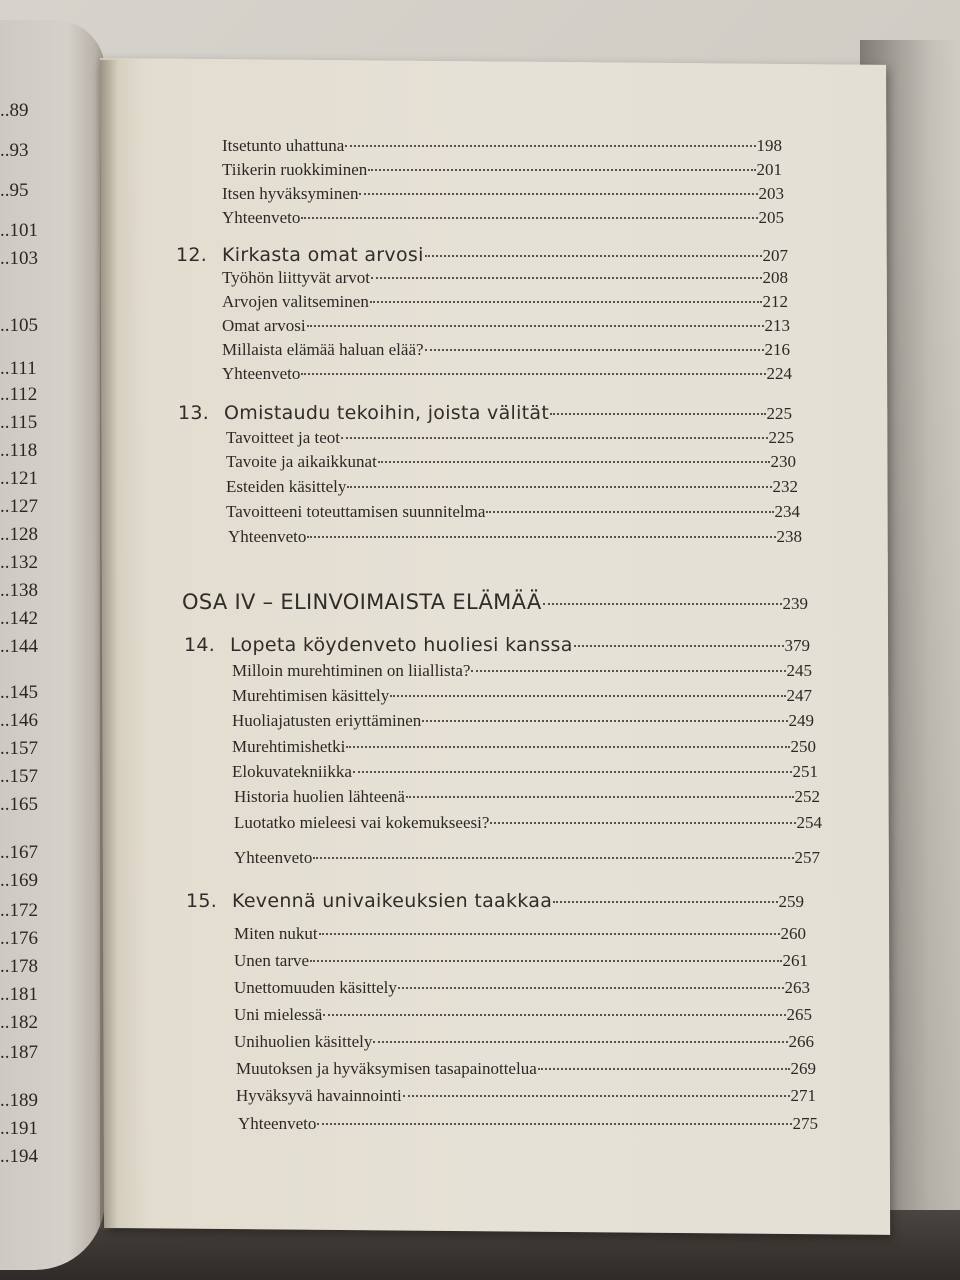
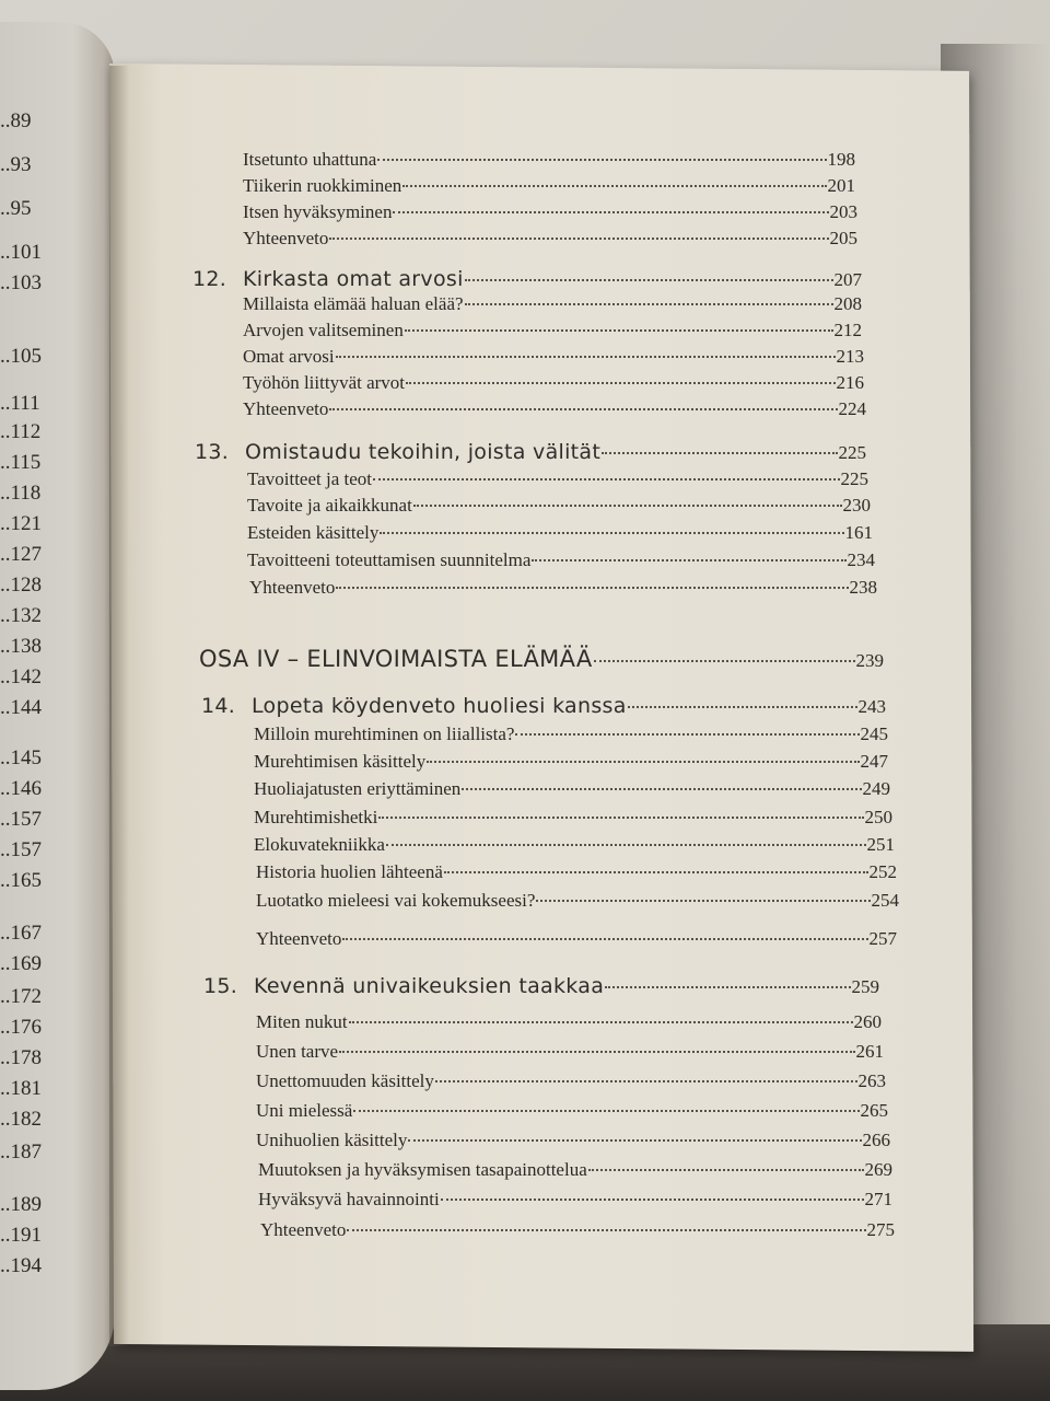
  ..89
  ..93
  ..95
  ..101
  ..103
  ..105
  ..111
  ..112
  ..115
  ..118
  ..121
  ..127
  ..128
  ..132
  ..138
  ..142
  ..144
  ..145
  ..146
  ..157
  ..157
  ..165
  ..167
  ..169
  ..172
  ..176
  ..178
  ..181
  ..182
  ..187
  ..189
  ..191
  ..194
  Itsetunto uhattuna
  198
  Tiikerin ruokkiminen
  201
  Itsen hyväksyminen
  203
  Yhteenveto
  205
  12.
  Kirkasta omat arvosi
  207
- Työhön liittyvät arvot
+ Millaista elämää haluan elää?
  208
  Arvojen valitseminen
  212
  Omat arvosi
  213
- Millaista elämää haluan elää?
+ Työhön liittyvät arvot
  216
  Yhteenveto
  224
  13.
  Omistaudu tekoihin, joista välität
  225
  Tavoitteet ja teot
  225
  Tavoite ja aikaikkunat
  230
  Esteiden käsittely
- 232
+ 161
  Tavoitteeni toteuttamisen suunnitelma
  234
  Yhteenveto
  238
  OSA IV – ELINVOIMAISTA ELÄMÄÄ
  239
  14.
  Lopeta köydenveto huoliesi kanssa
- 379
+ 243
  Milloin murehtiminen on liiallista?
  245
  Murehtimisen käsittely
  247
  Huoliajatusten eriyttäminen
  249
  Murehtimishetki
  250
  Elokuvatekniikka
  251
  Historia huolien lähteenä
  252
  Luotatko mieleesi vai kokemukseesi?
  254
  Yhteenveto
  257
  15.
  Kevennä univaikeuksien taakkaa
  259
  Miten nukut
  260
  Unen tarve
  261
  Unettomuuden käsittely
  263
  Uni mielessä
  265
  Unihuolien käsittely
  266
  Muutoksen ja hyväksymisen tasapainottelua
  269
  Hyväksyvä havainnointi
  271
  Yhteenveto
  275
